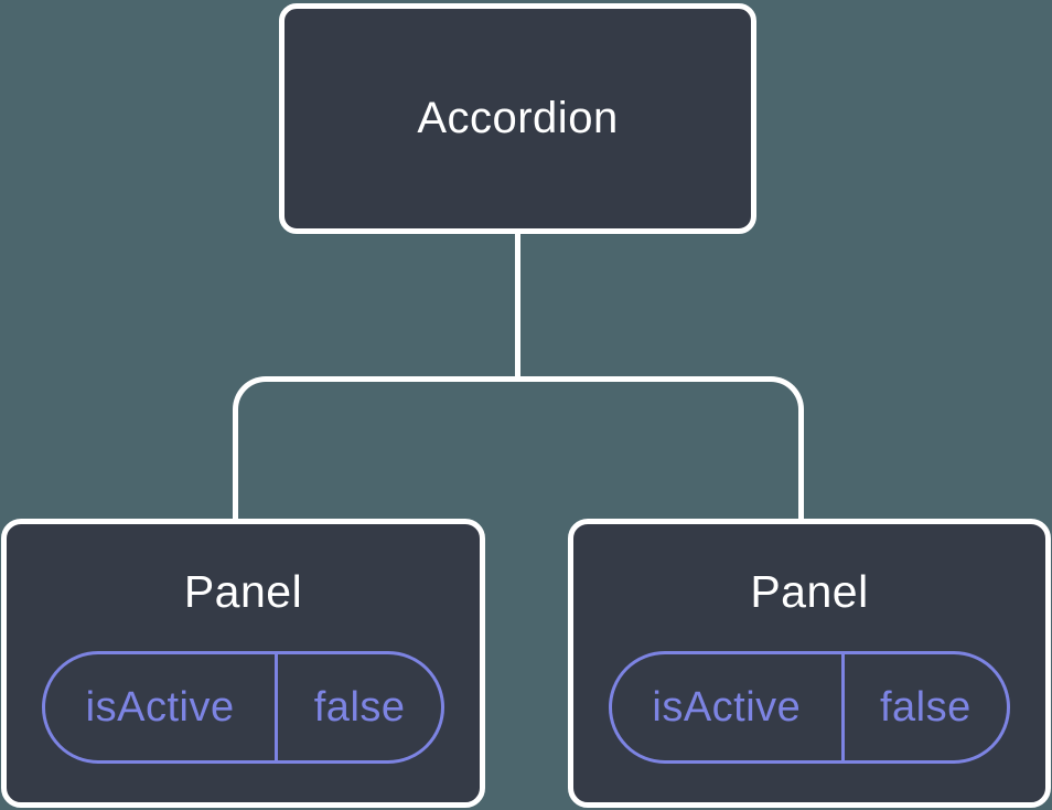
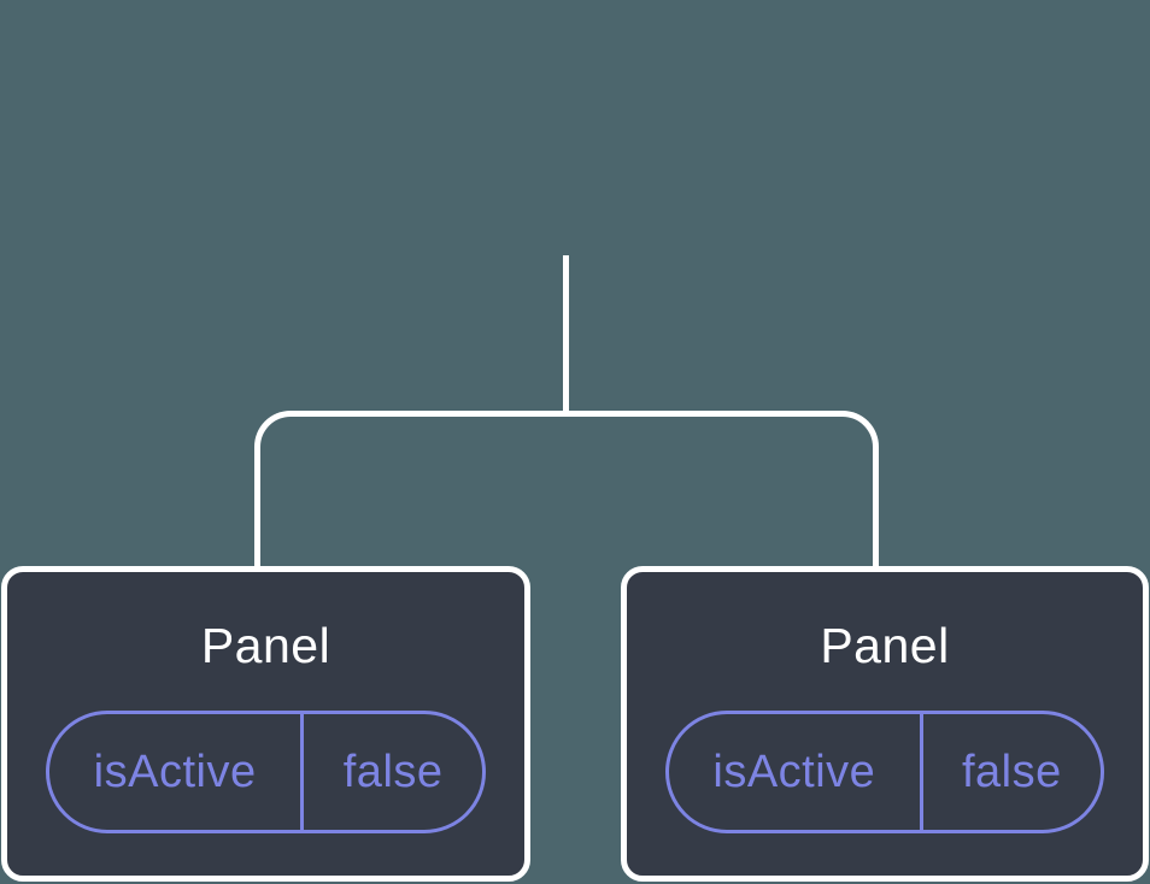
- Accordion
  Panel
  isActive
  false
  Panel
  isActive
  false
